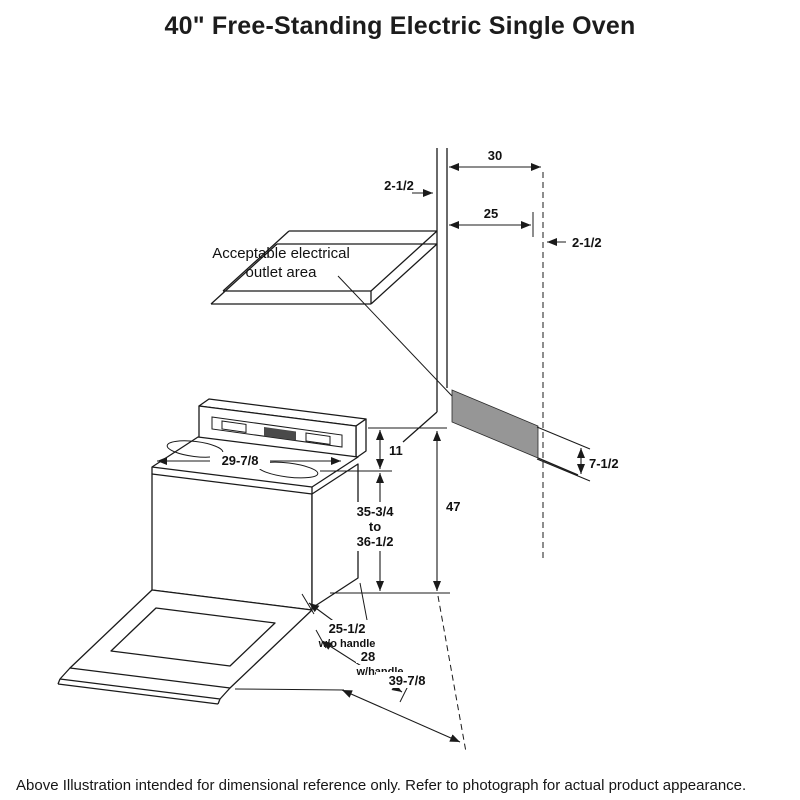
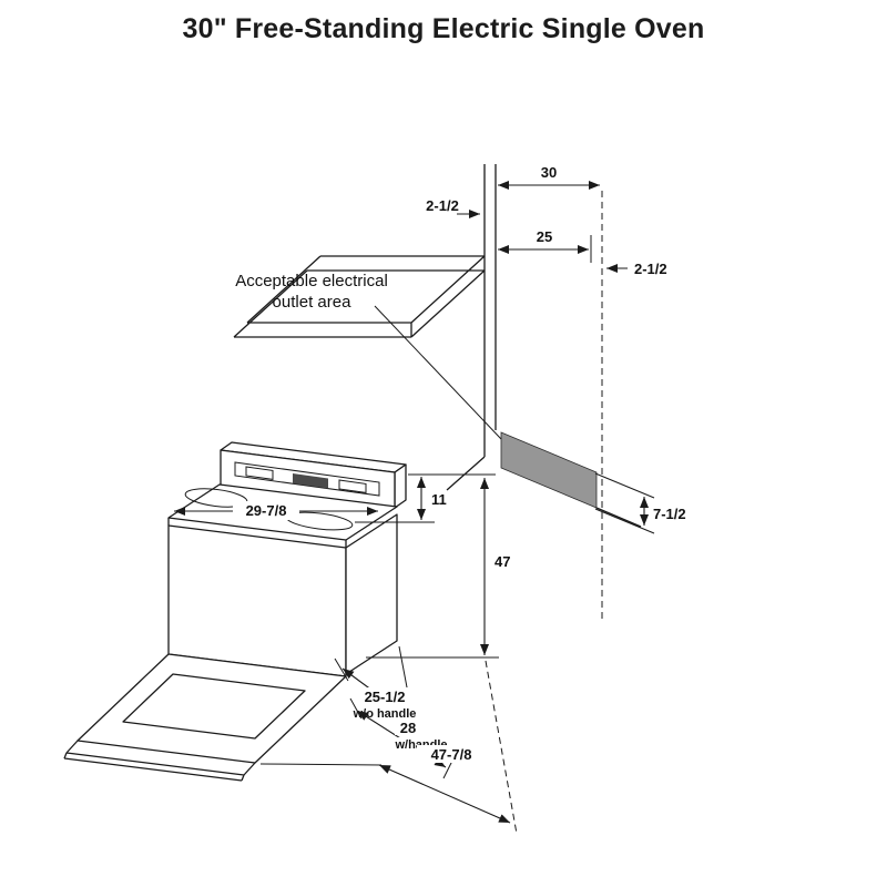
- 40" Free-Standing Electric Single Oven
+ 30" Free-Standing Electric Single Oven
  Acceptable electrical
  outlet area
  30
  2-1/2
  25
  2-1/2
  7-1/2
  29-7/8
  11
- 35-3/4
- to
- 36-1/2
  47
  25-1/2
  w/o handle
  28
- 39-7/8
+ 47-7/8
- Above Illustration intended for dimensional reference only. Refer to photograph for actual product appearance.
